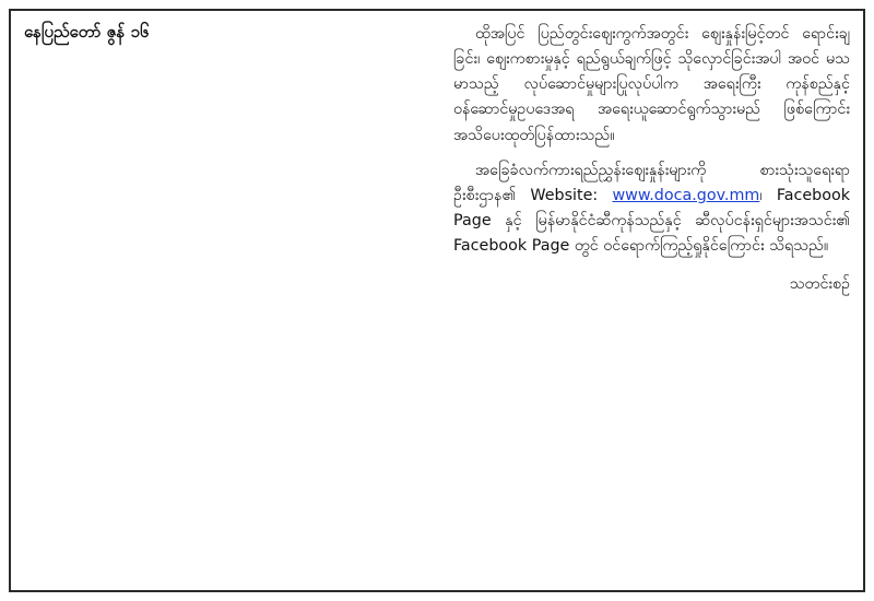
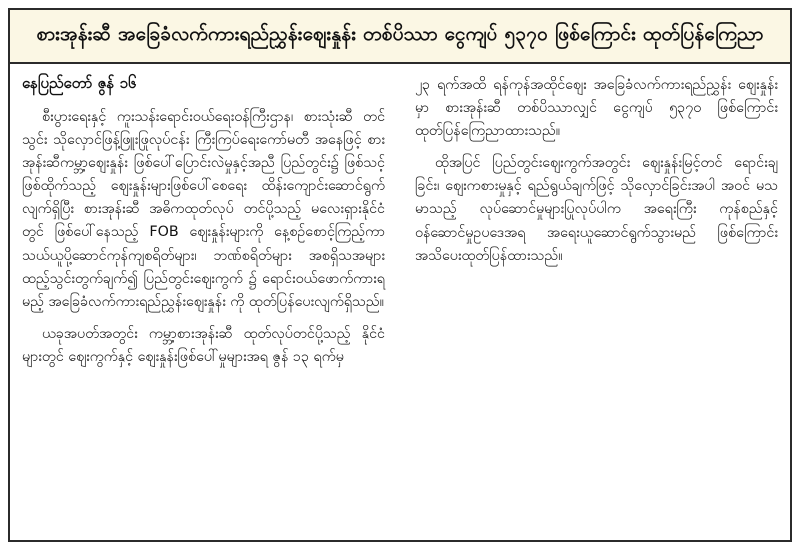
+ စားအုန်းဆီ အခြေခံလက်ကားရည်ညွှန်းဈေးနှုန်း တစ်ပိဿာ ငွေကျပ် ၅၃၇၀ ဖြစ်ကြောင်း ထုတ်ပြန်ကြေညာ
  နေပြည်တော် ဇွန် ၁၆
+ စီးပွားရေးနှင့် ကူးသန်းရောင်းဝယ်ရေးဝန်ကြီးဌာန၊ စားသုံးဆီ တင်သွင်း သိုလှောင်ဖြန့်ဖြူးဖြုလုပ်ငန်း ကြီးကြပ်ရေးကော်မတီ အနေဖြင့် စားအုန်းဆီကမ္ဘာ့ဈေးနှုန်း ဖြစ်ပေါ်ပြောင်းလဲမှုနှင့်အညီ ပြည်တွင်း၌ ဖြစ်သင့်ဖြစ်ထိုက်သည့် ဈေးနှုန်းများဖြစ်ပေါ်စေရေး ထိန်းကျောင်းဆောင်ရွက်လျက်ရှိပြီး စားအုန်းဆီ အဓိကထုတ်လုပ် တင်ပို့သည့် မလေးရှားနိုင်ငံတွင် ဖြစ်ပေါ်နေသည့် FOB ဈေးနှုန်းများကို နေ့စဉ်စောင့်ကြည့်ကာ သယ်ယူပို့ဆောင်ကုန်ကျစရိတ်များ၊ ဘဏ်စရိတ်များ အစရှိသအများ ထည့်သွင်းတွက်ချက်၍ ပြည်တွင်းဈေးကွက် ၌ ရောင်းဝယ်ဖောက်ကားရမည့် အခြေခံလက်ကားရည်ညွှန်းဈေးနှုန်း ကို ထုတ်ပြန်ပေးလျက်ရှိသည်။
+ ယခုအပတ်အတွင်း ကမ္ဘာ့စားအုန်းဆီ ထုတ်လုပ်တင်ပို့သည့် နိုင်ငံများတွင် ဈေးကွက်နှင့် ဈေးနှုန်းဖြစ်ပေါ်မှုများအရ ဇွန် ၁၃ ရက်မှ
+ ၂၃ ရက်အထိ ရန်ကုန်အထိုင်ဈေး အခြေခံလက်ကားရည်ညွှန်း ဈေးနှုန်းမှာ စားအုန်းဆီ တစ်ပိဿာလျှင် ငွေကျပ် ၅၃၇၀ ဖြစ်ကြောင်း ထုတ်ပြန်ကြေညာထားသည်။
  ထိုအပြင် ပြည်တွင်းဈေးကွက်အတွင်း ဈေးနှုန်းမြင့်တင် ရောင်းချခြင်း၊ ဈေးကစားမှုနှင့် ရည်ရွယ်ချက်ဖြင့် သိုလှောင်ခြင်းအပါ အဝင် မသမာသည့် လုပ်ဆောင်မှုများပြုလုပ်ပါက အရေးကြီး ကုန်စည်နှင့် ဝန်ဆောင်မှုဥပဒေအရ အရေးယူဆောင်ရွက်သွားမည် ဖြစ်ကြောင်း အသိပေးထုတ်ပြန်ထားသည်။
- အခြေခံလက်ကားရည်ညွှန်းဈေးနှုန်းများကို စားသုံးသူရေးရာ ဦးစီးဌာန၏ Website: www.doca.gov.mm၊ Facebook Page နှင့် မြန်မာနိုင်ငံဆီကုန်သည်နှင့် ဆီလုပ်ငန်းရှင်များအသင်း၏ Facebook Page တွင် ဝင်ရောက်ကြည့်ရှုနိုင်ကြောင်း သိရသည်။
- သတင်းစဉ်
